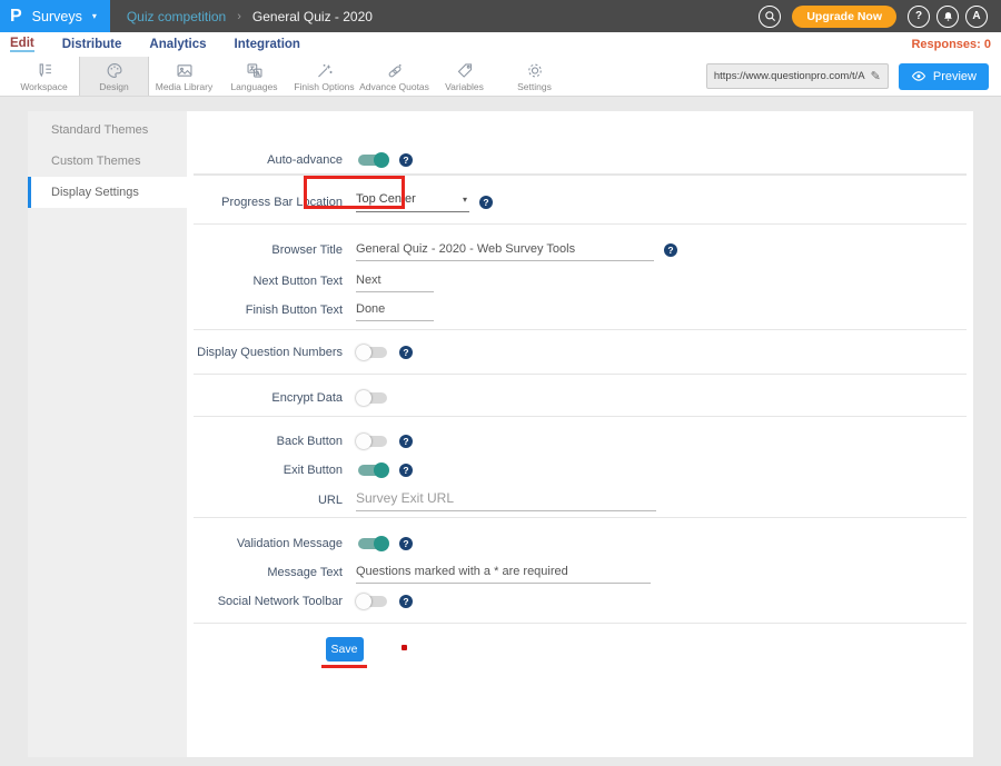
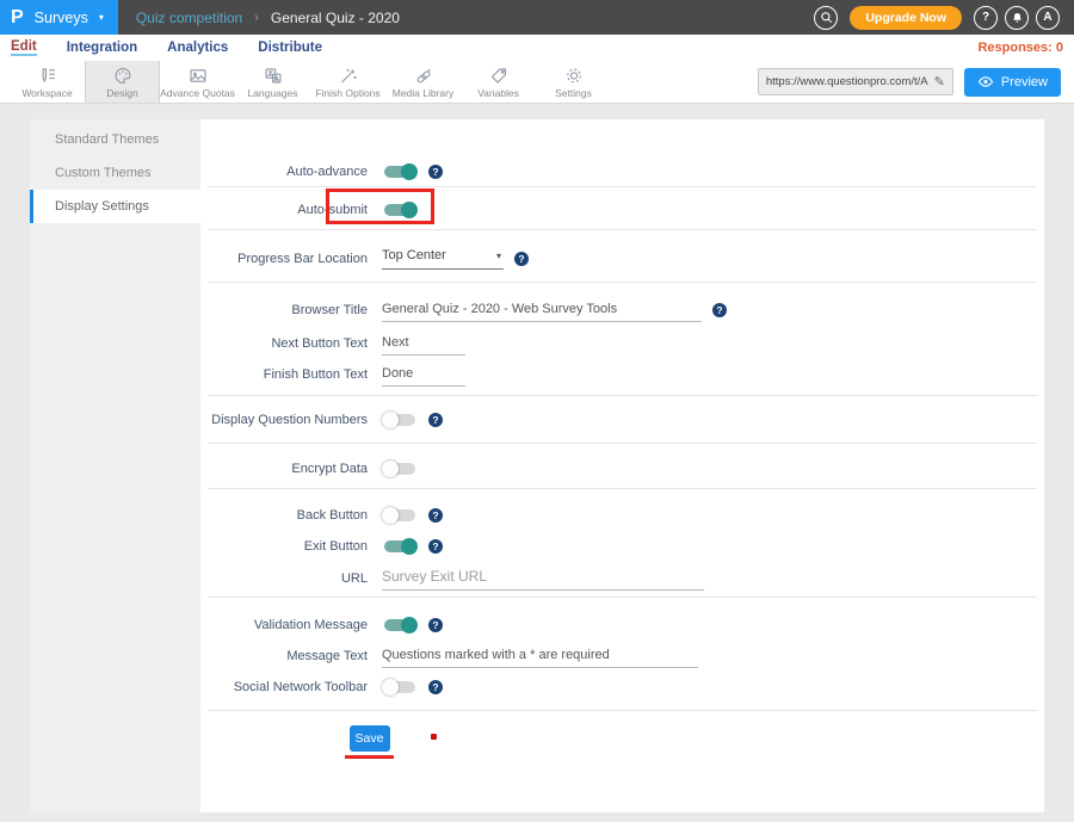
  P
  Surveys
  ▾
  Quiz competition
  ›
  General Quiz - 2020
  Upgrade Now
  ?
  A
  Edit
- Distribute
+ Integration
  Analytics
- Integration
+ Distribute
  Responses: 0
  Workspace
  Design
- Media Library
+ Advance Quotas
  Languages
  Finish Options
- Advance Quotas
+ Media Library
  Variables
  Settings
  https://www.questionpro.com/t/A
  ✎
  Preview
  Standard Themes
  Custom Themes
  Display Settings
  Auto-advance
  ?
+ Auto-submit
  Progress Bar Location
  Top Center
  ▾
  ?
  Browser Title
  General Quiz - 2020 - Web Survey Tools
  ?
  Next Button Text
  Next
  Finish Button Text
  Done
  Display Question Numbers
  ?
  Encrypt Data
  Back Button
  ?
  Exit Button
  ?
  URL
  Survey Exit URL
  Validation Message
  ?
  Message Text
  Questions marked with a * are required
  Social Network Toolbar
  ?
  Save
